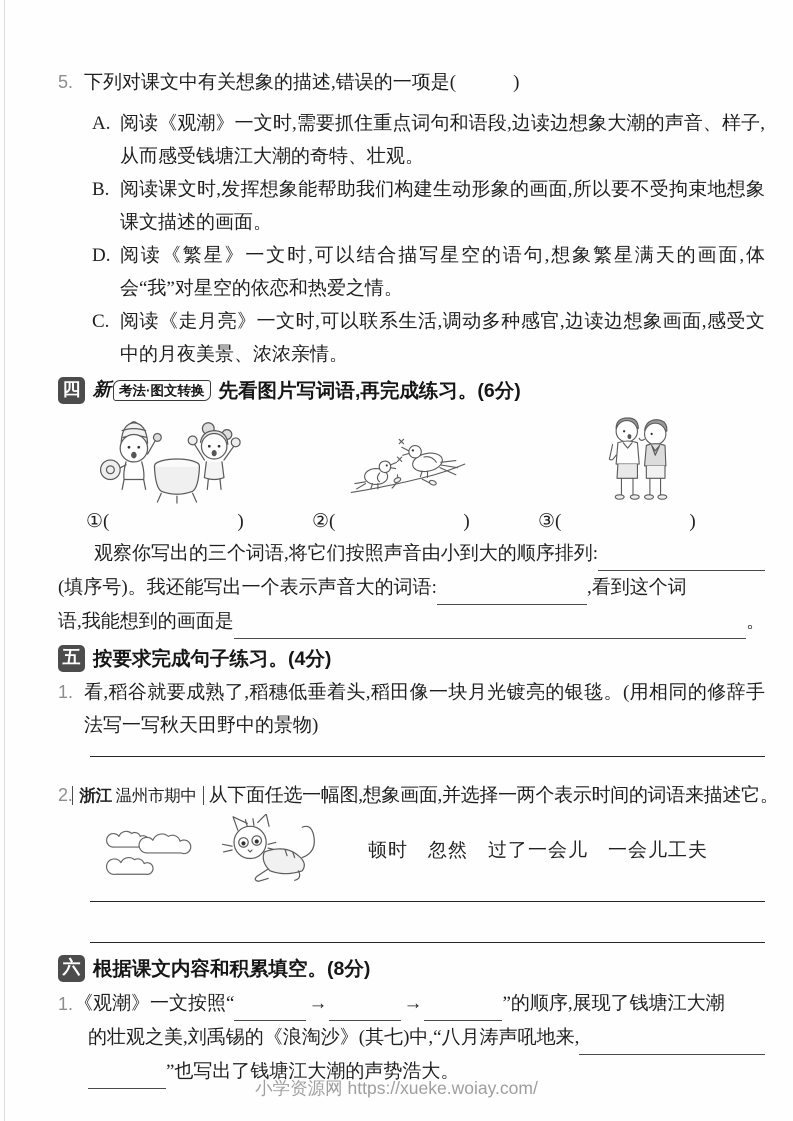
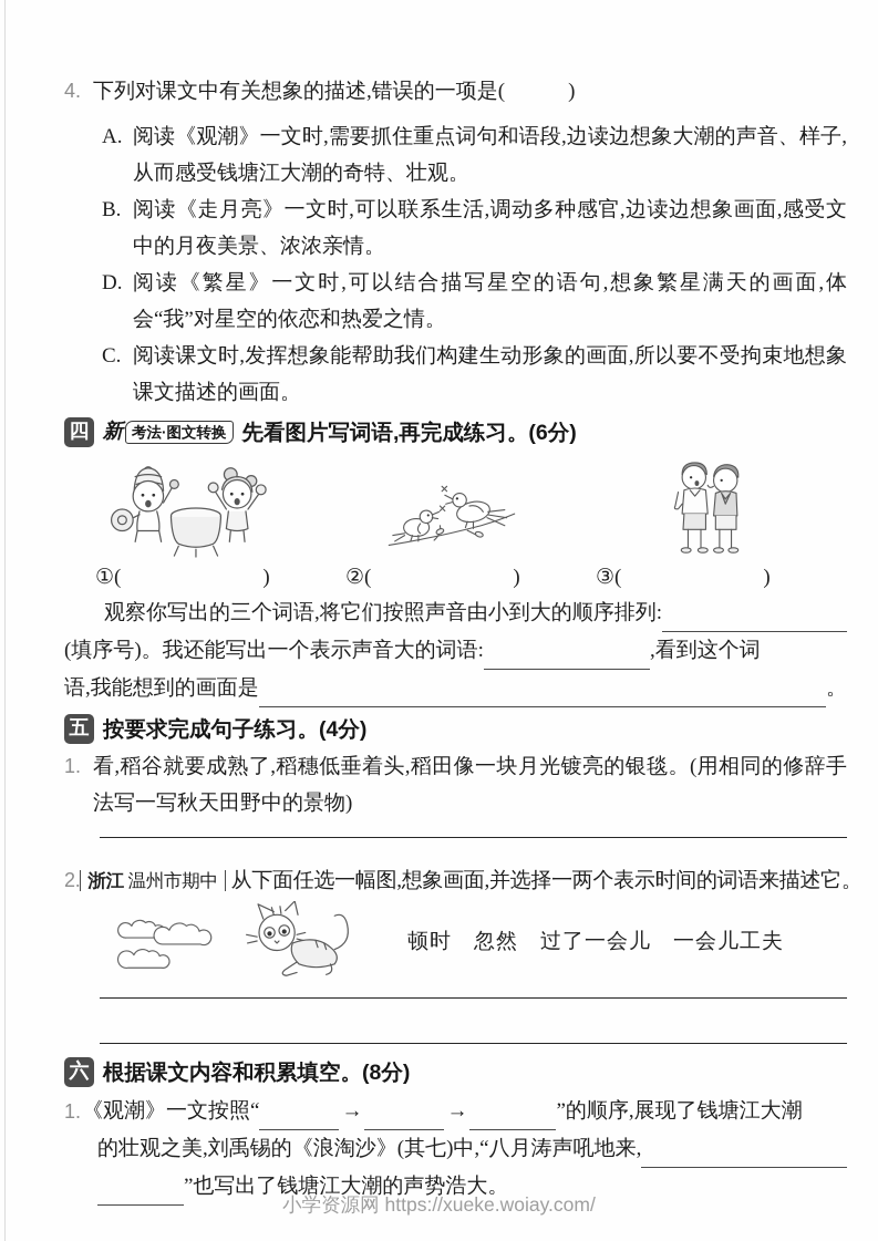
- 5.
+ 4.
  下列对课文中有关想象的描述,错误的一项是( )
  A.
  阅读《观潮》一文时,需要抓住重点词句和语段,边读边想象大潮的声音、样子,从而感受钱塘江大潮的奇特、壮观。
  B.
- 阅读课文时,发挥想象能帮助我们构建生动形象的画面,所以要不受拘束地想象课文描述的画面。
+ 阅读《走月亮》一文时,可以联系生活,调动多种感官,边读边想象画面,感受文中的月夜美景、浓浓亲情。
  D.
  阅读《繁星》一文时,可以结合描写星空的语句,想象繁星满天的画面,体会“我”对星空的依恋和热爱之情。
  C.
- 阅读《走月亮》一文时,可以联系生活,调动多种感官,边读边想象画面,感受文中的月夜美景、浓浓亲情。
+ 阅读课文时,发挥想象能帮助我们构建生动形象的画面,所以要不受拘束地想象课文描述的画面。
  四
  新
  考法·图文转换
  先看图片写词语,再完成练习。(6分)
  ①( )
  ②( )
  ③( )
  观察你写出的三个词语,将它们按照声音由小到大的顺序排列:
  (填序号)。我还能写出一个表示声音大的词语:
  ,看到这个词
  语,我能想到的画面是
  。
  五
  按要求完成句子练习。(4分)
  1.
  看,稻谷就要成熟了,稻穗低垂着头,稻田像一块月光镀亮的银毯。(用相同的修辞手法写一写秋天田野中的景物)
  2. 浙江 温州市期中 从下面任选一幅图,想象画面,并选择一两个表示时间的词语来描述它。
  顿时 忽然 过了一会儿 一会儿工夫
  六
  根据课文内容和积累填空。(8分)
  1.
  《观潮》一文按照“
  →
  →
  ”的顺序,展现了钱塘江大潮
  的壮观之美,刘禹锡的《浪淘沙》(其七)中,“八月涛声吼地来,
  ”也写出了钱塘江大潮的声势浩大。
  小学资源网 https://xueke.woiay.com/
